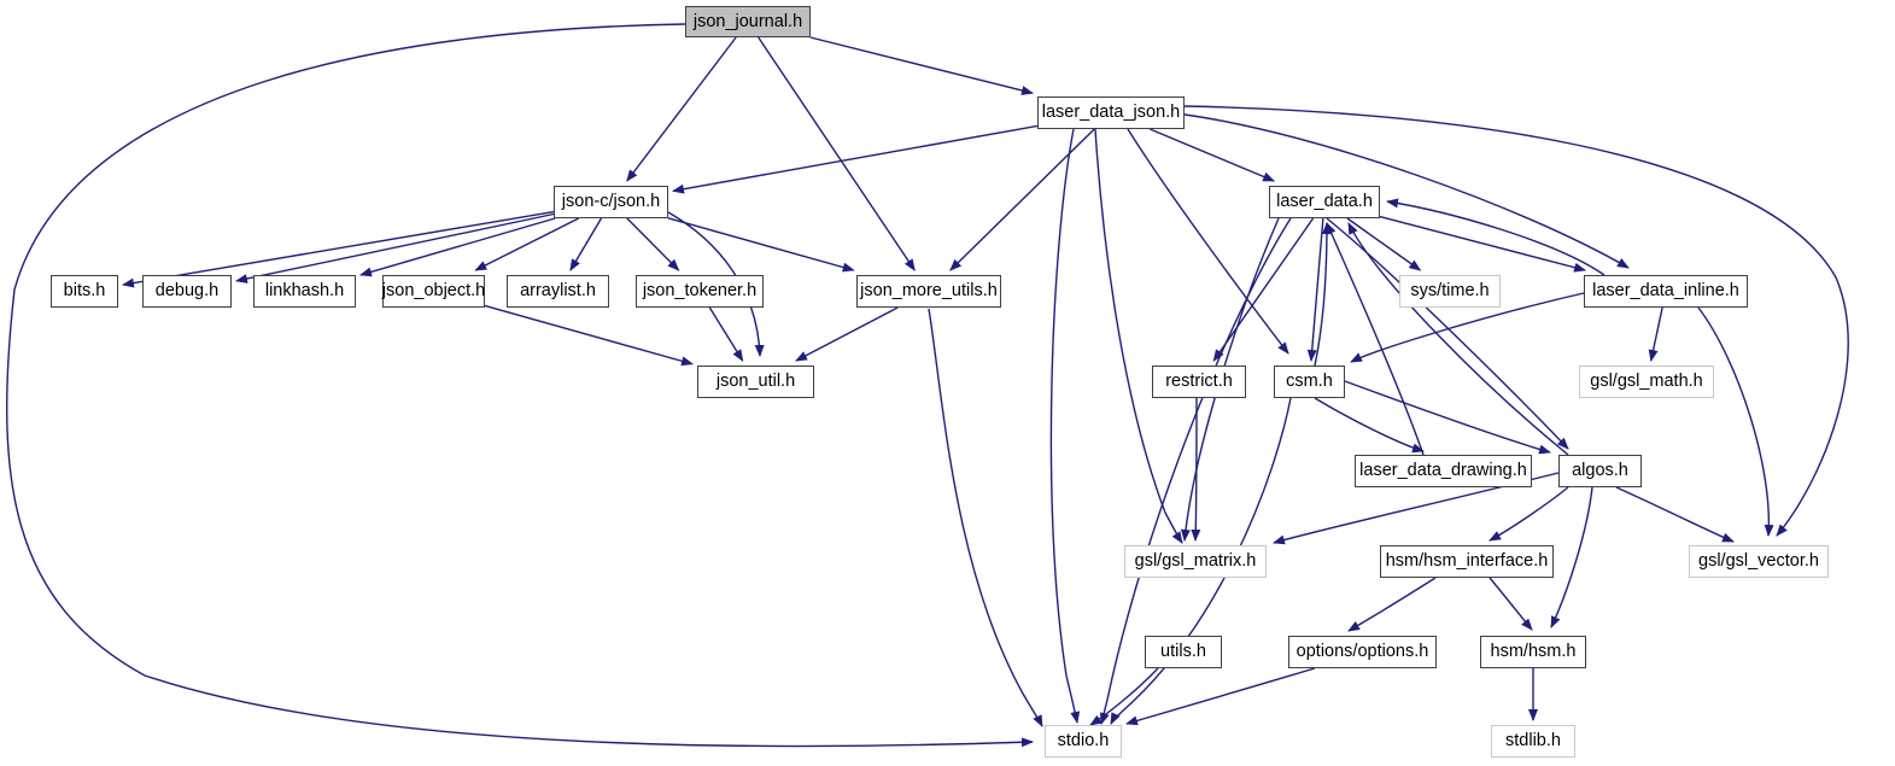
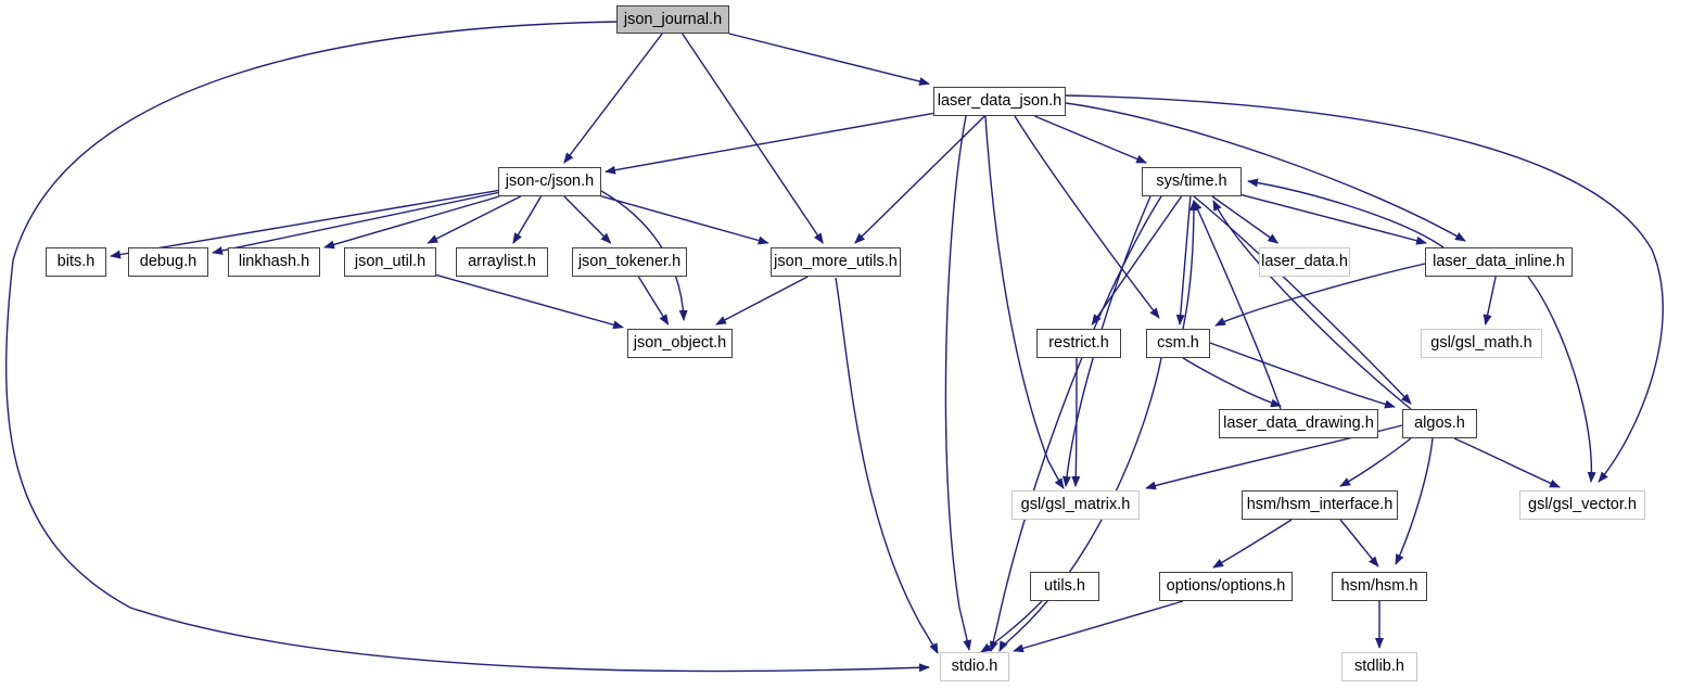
  json_journal.h
  laser_data_json.h
  json-c/json.h
- laser_data.h
+ sys/time.h
  bits.h
  debug.h
  linkhash.h
- json_object.h
+ json_util.h
  arraylist.h
  json_tokener.h
  json_more_utils.h
- sys/time.h
+ laser_data.h
  laser_data_inline.h
- json_util.h
+ json_object.h
  restrict.h
  csm.h
  gsl/gsl_math.h
  laser_data_drawing.h
  algos.h
  gsl/gsl_matrix.h
  hsm/hsm_interface.h
  gsl/gsl_vector.h
  utils.h
  options/options.h
  hsm/hsm.h
  stdio.h
  stdlib.h
